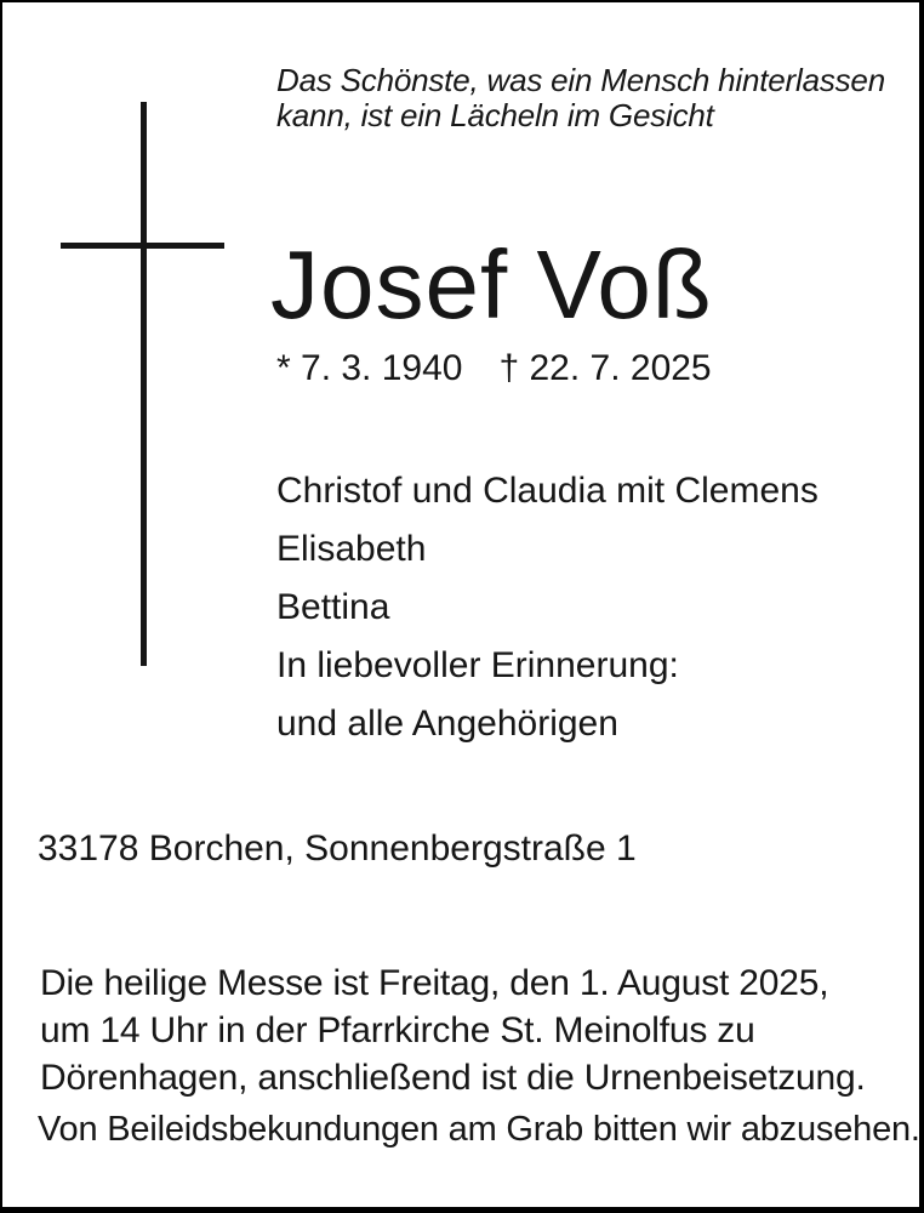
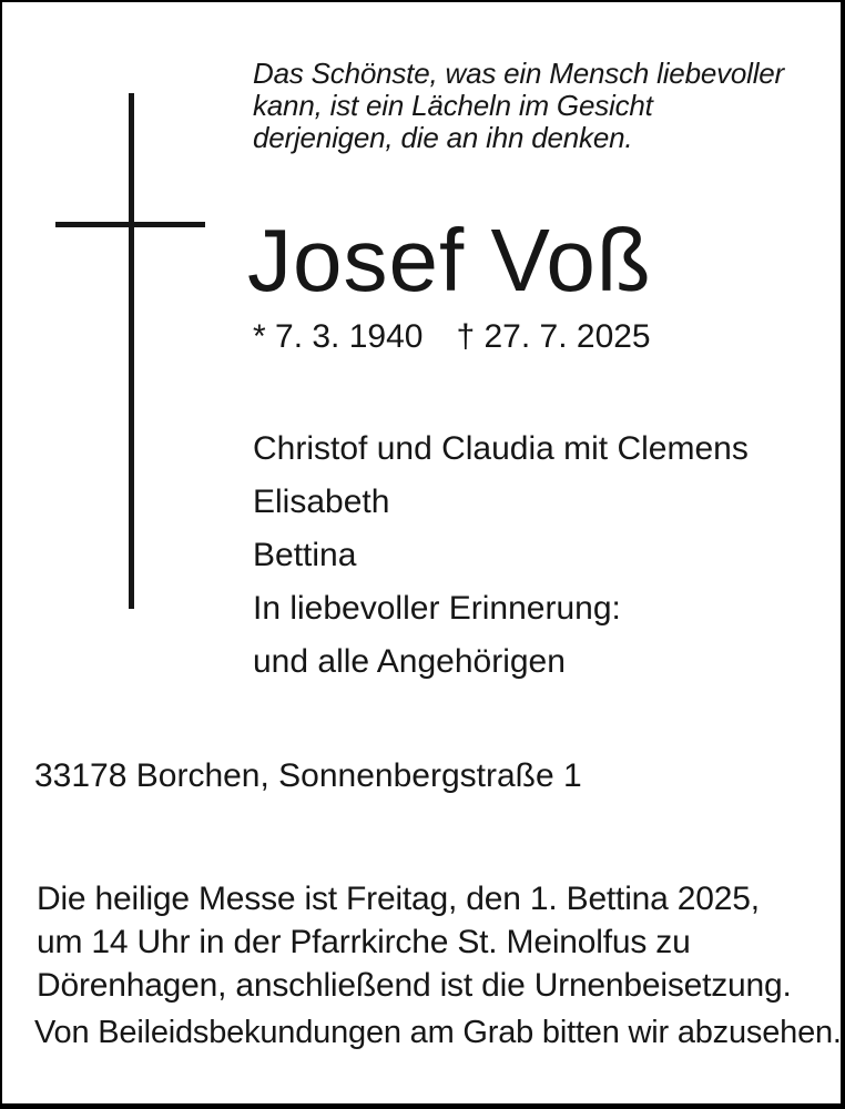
- Das Schönste, was ein Mensch hinterlassen
+ Das Schönste, was ein Mensch liebevoller
  kann, ist ein Lächeln im Gesicht
+ derjenigen, die an ihn denken.
  Josef Voß
  * 7. 3. 1940
- † 22. 7. 2025
+ † 27. 7. 2025
  Christof und Claudia mit Clemens
  Elisabeth
  Bettina
  In liebevoller Erinnerung:
  und alle Angehörigen
  33178 Borchen, Sonnenbergstraße 1
- Die heilige Messe ist Freitag, den 1. August 2025,
+ Die heilige Messe ist Freitag, den 1. Bettina 2025,
  um 14 Uhr in der Pfarrkirche St. Meinolfus zu
  Dörenhagen, anschließend ist die Urnenbeisetzung.
  Von Beileidsbekundungen am Grab bitten wir abzusehen.
